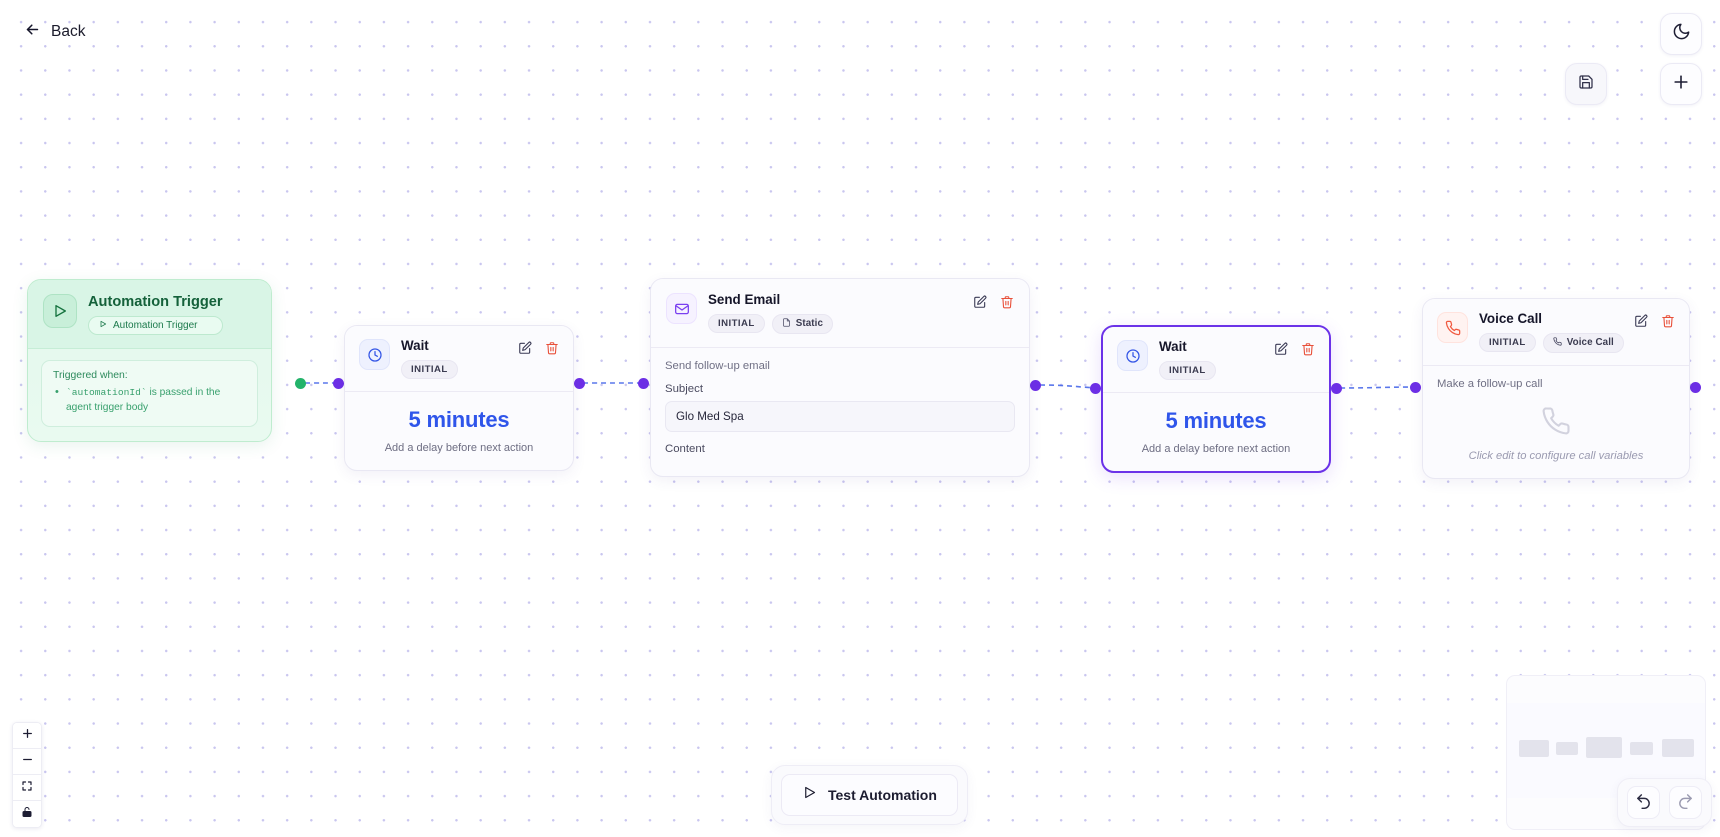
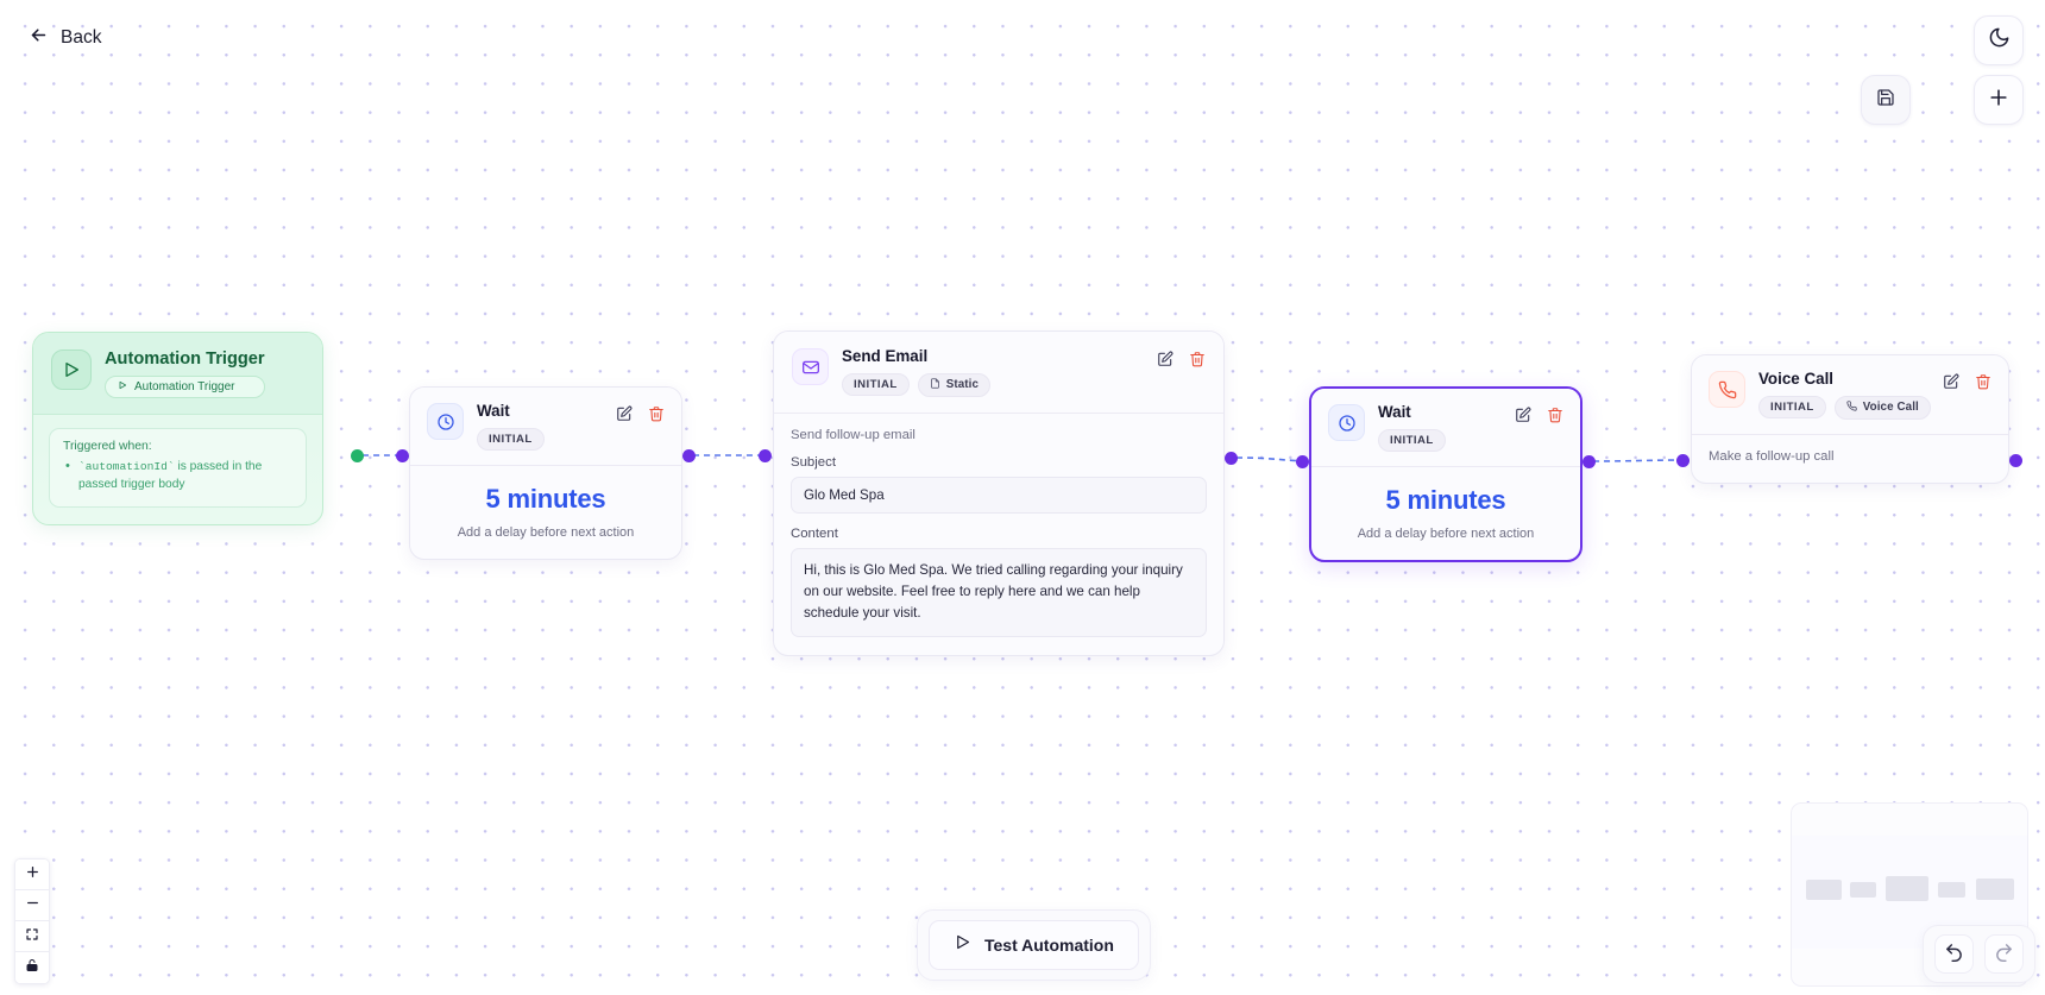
  Back
  Automation Trigger
  Automation Trigger
  Triggered when:
- `automationId` is passed in the agent trigger body
+ `automationId` is passed in the passed trigger body
  Wait
  INITIAL
  5 minutes
  Add a delay before next action
  Send Email
  INITIAL
  Static
  Send follow-up email
  Subject
  Glo Med Spa
  Content
+ Hi, this is Glo Med Spa. We tried calling regarding your inquiry on our website. Feel free to reply here and we can help schedule your visit.
  Wait
  INITIAL
  5 minutes
  Add a delay before next action
  Voice Call
  INITIAL
  Voice Call
  Make a follow-up call
- Click edit to configure call variables
  Test Automation
